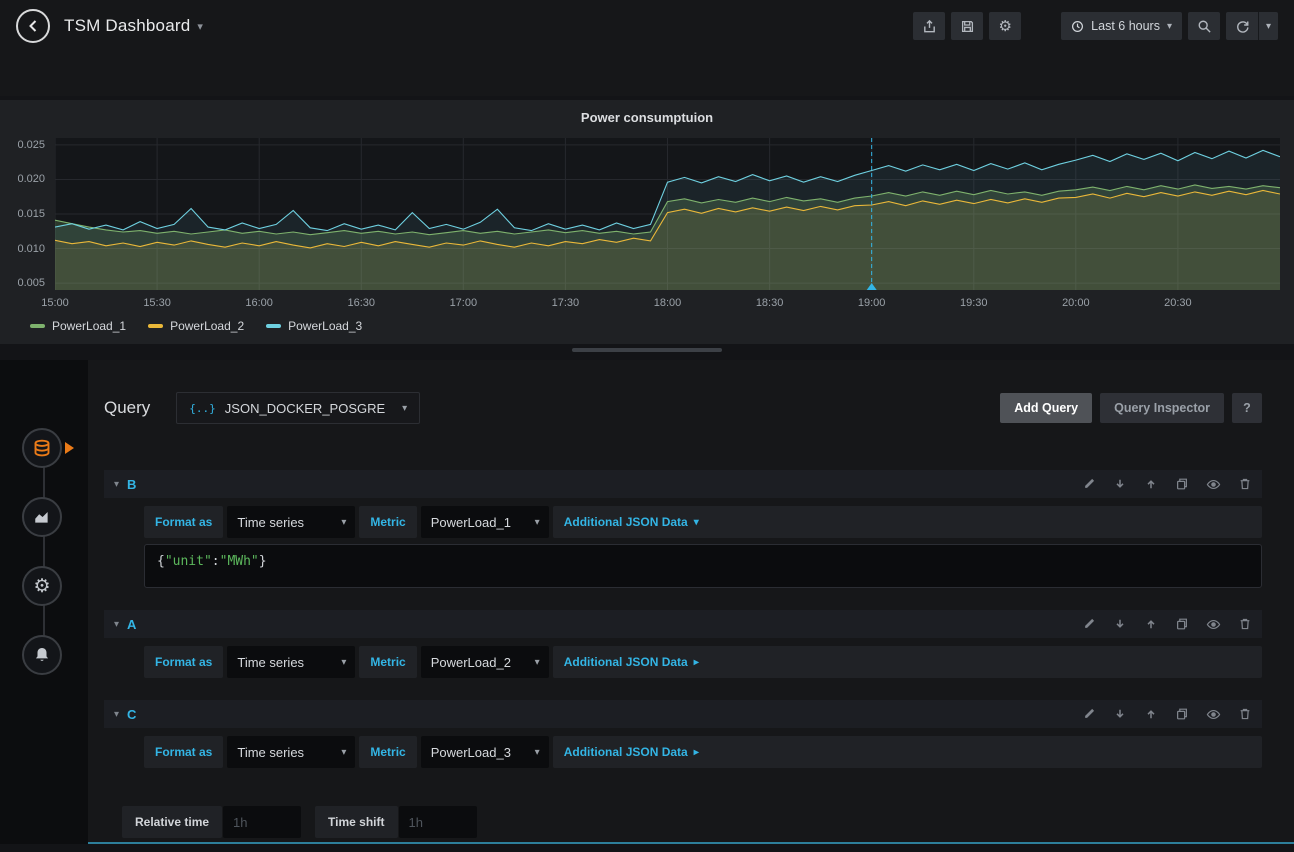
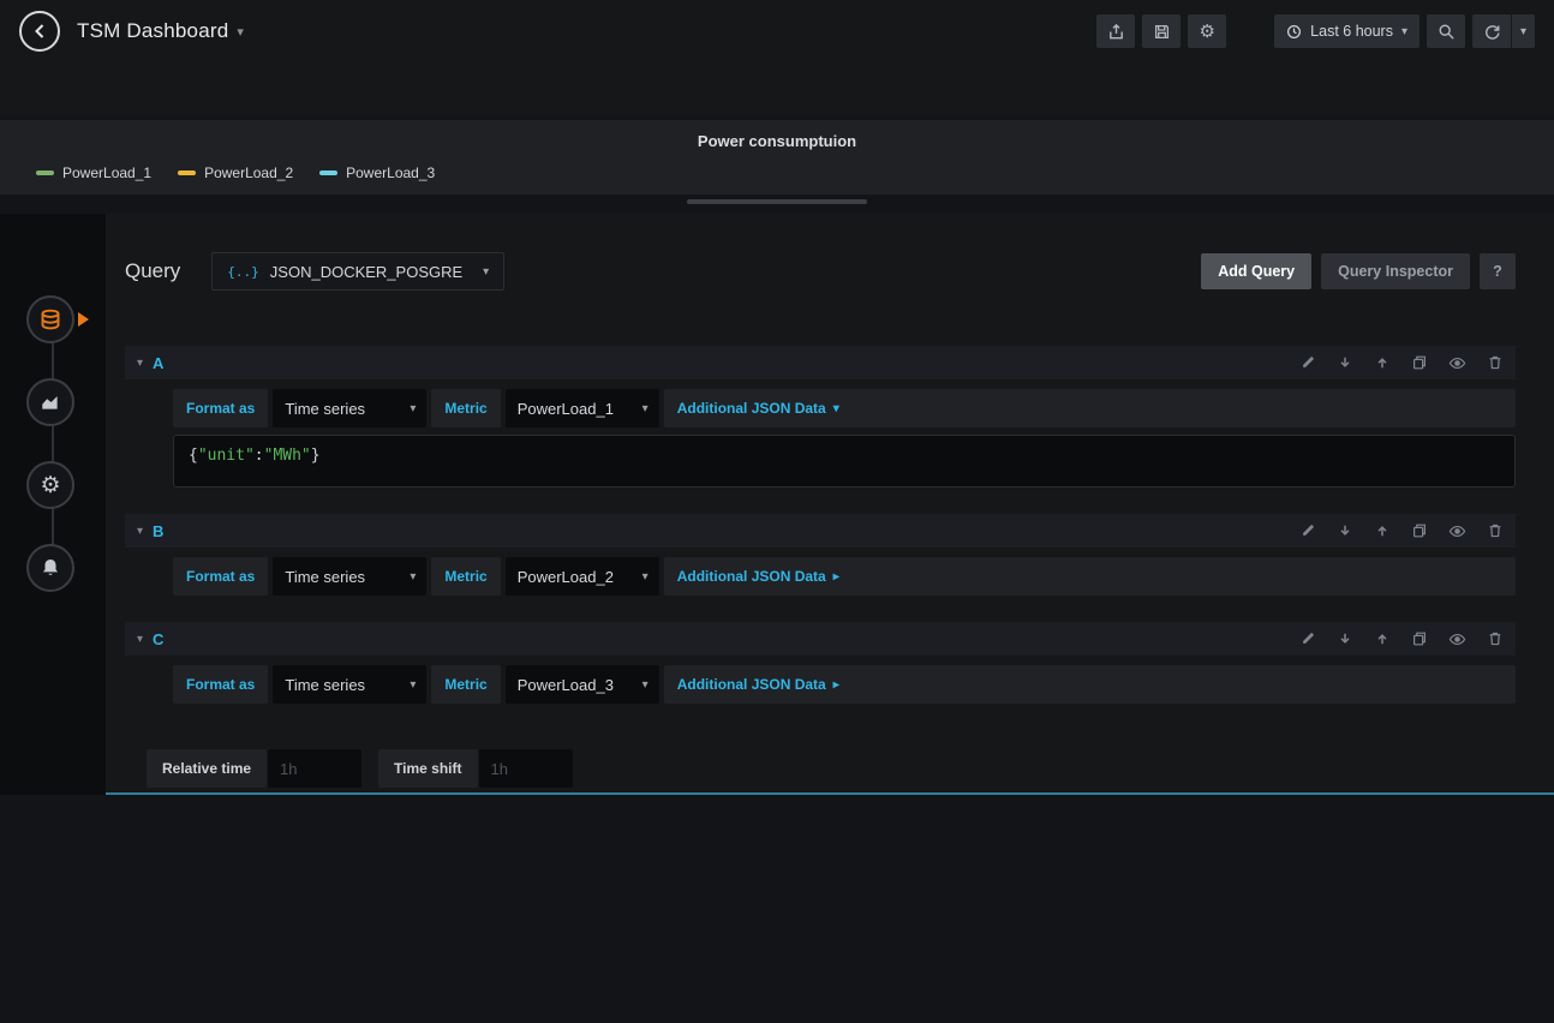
  TSM Dashboard
  ▾
  ⚙
  Last 6 hours
  ▾
  ▾
  Power consumptuion
- 0.005
- 0.010
- 0.015
- 0.020
- 0.025
- 15:00
- 15:30
- 16:00
- 16:30
- 17:00
- 17:30
- 18:00
- 18:30
- 19:00
- 19:30
- 20:00
- 20:30
  PowerLoad_1
  PowerLoad_2
  PowerLoad_3
  ⚙
  Query
  {..}
  JSON_DOCKER_POSGRE
  ▾
  Add Query
  Query Inspector
  ?
  ▾
- B
+ A
  Format as
  Time series
  ▾
  Metric
  PowerLoad_1
  ▾
  Additional JSON Data
  ▾
  {"unit":"MWh"}
  ▾
- A
+ B
  Format as
  Time series
  ▾
  Metric
  PowerLoad_2
  ▾
  Additional JSON Data
  ▸
  ▾
  C
  Format as
  Time series
  ▾
  Metric
  PowerLoad_3
  ▾
  Additional JSON Data
  ▸
  Relative time
  1h
  Time shift
  1h
